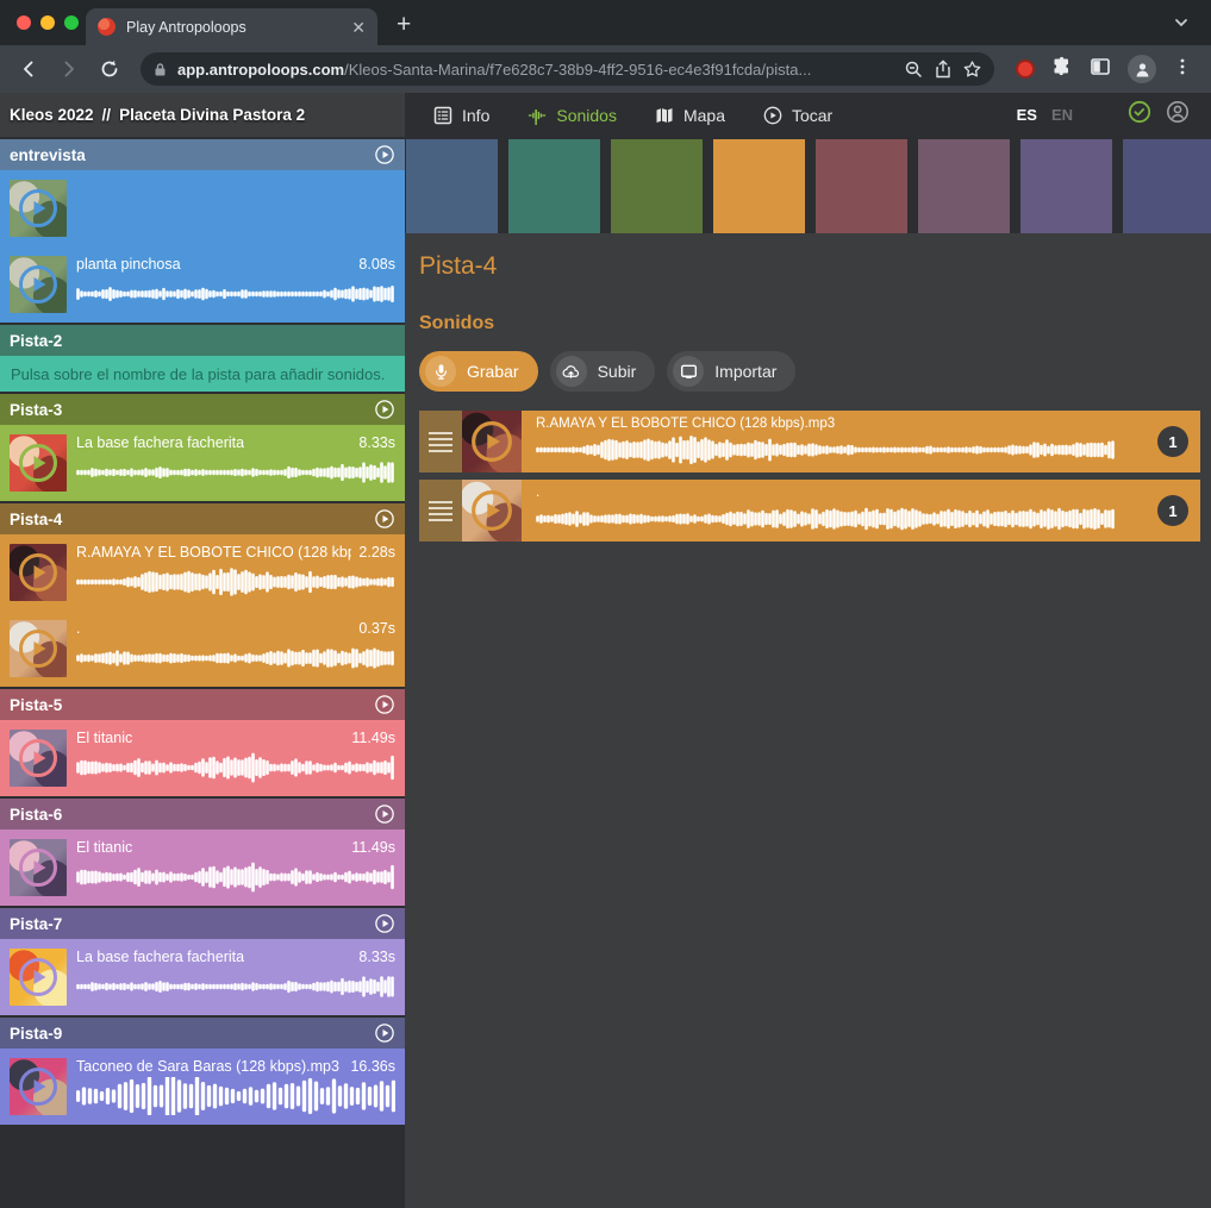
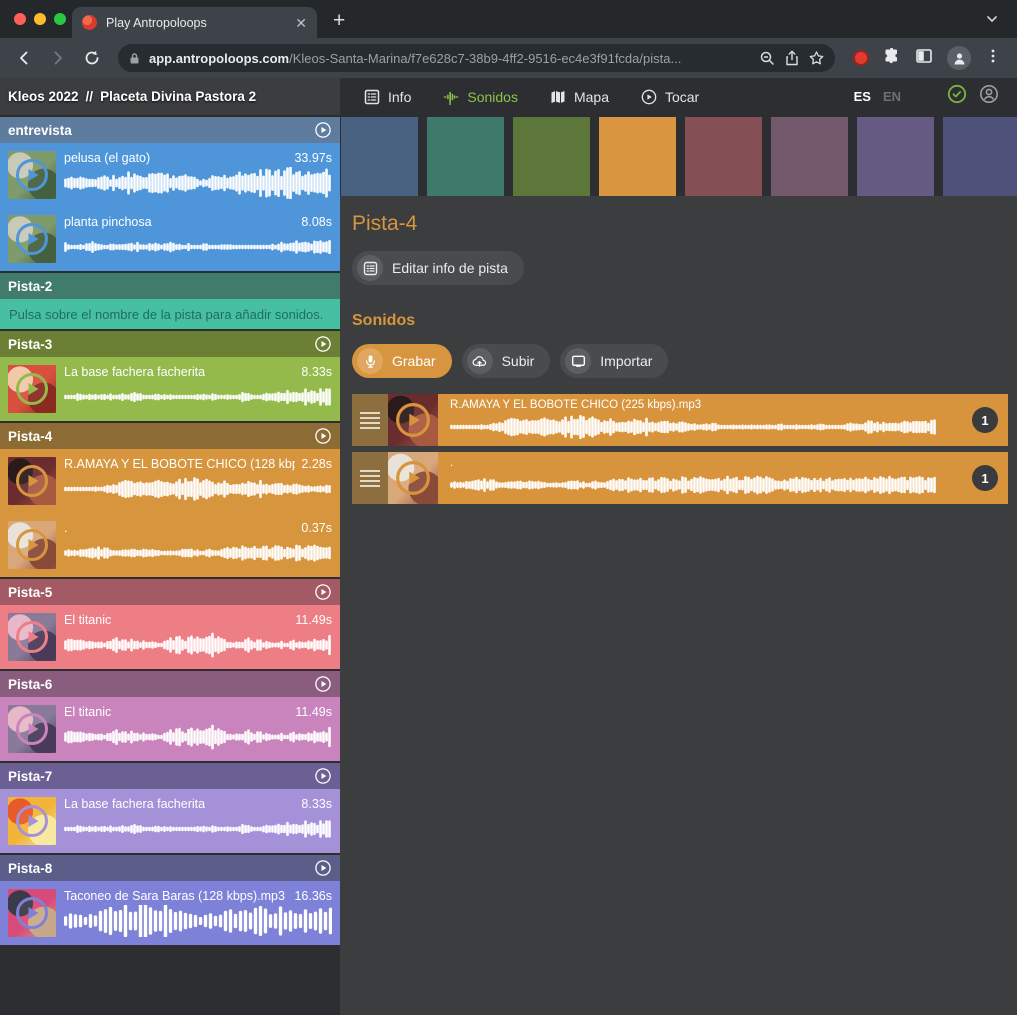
  Play Antropoloops
  ✕
  +
  app.antropoloops.com/Kleos-Santa-Marina/f7e628c7-38b9-4ff2-9516-ec4e3f91fcda/pista...
  Kleos 2022
  //
  Placeta Divina Pastora 2
  Info
  Sonidos
  Mapa
  Tocar
  ES
  EN
  entrevista
+ pelusa (el gato)
+ 33.97s
  planta pinchosa
  8.08s
  Pista-2
  Pulsa sobre el nombre de la pista para añadir sonidos.
  Pista-3
  La base fachera facherita
  8.33s
  Pista-4
  R.AMAYA Y EL BOBOTE CHICO (128 kbp
  2.28s
  .
  0.37s
  Pista-5
  El titanic
  11.49s
  Pista-6
  El titanic
  11.49s
  Pista-7
  La base fachera facherita
  8.33s
- Pista-9
+ Pista-8
  Taconeo de Sara Baras (128 kbps).mp3
  16.36s
  Pista-4
+ Editar info de pista
  Sonidos
  Grabar
  Subir
  Importar
- R.AMAYA Y EL BOBOTE CHICO (128 kbps).mp3
+ R.AMAYA Y EL BOBOTE CHICO (225 kbps).mp3
  1
  .
  1
